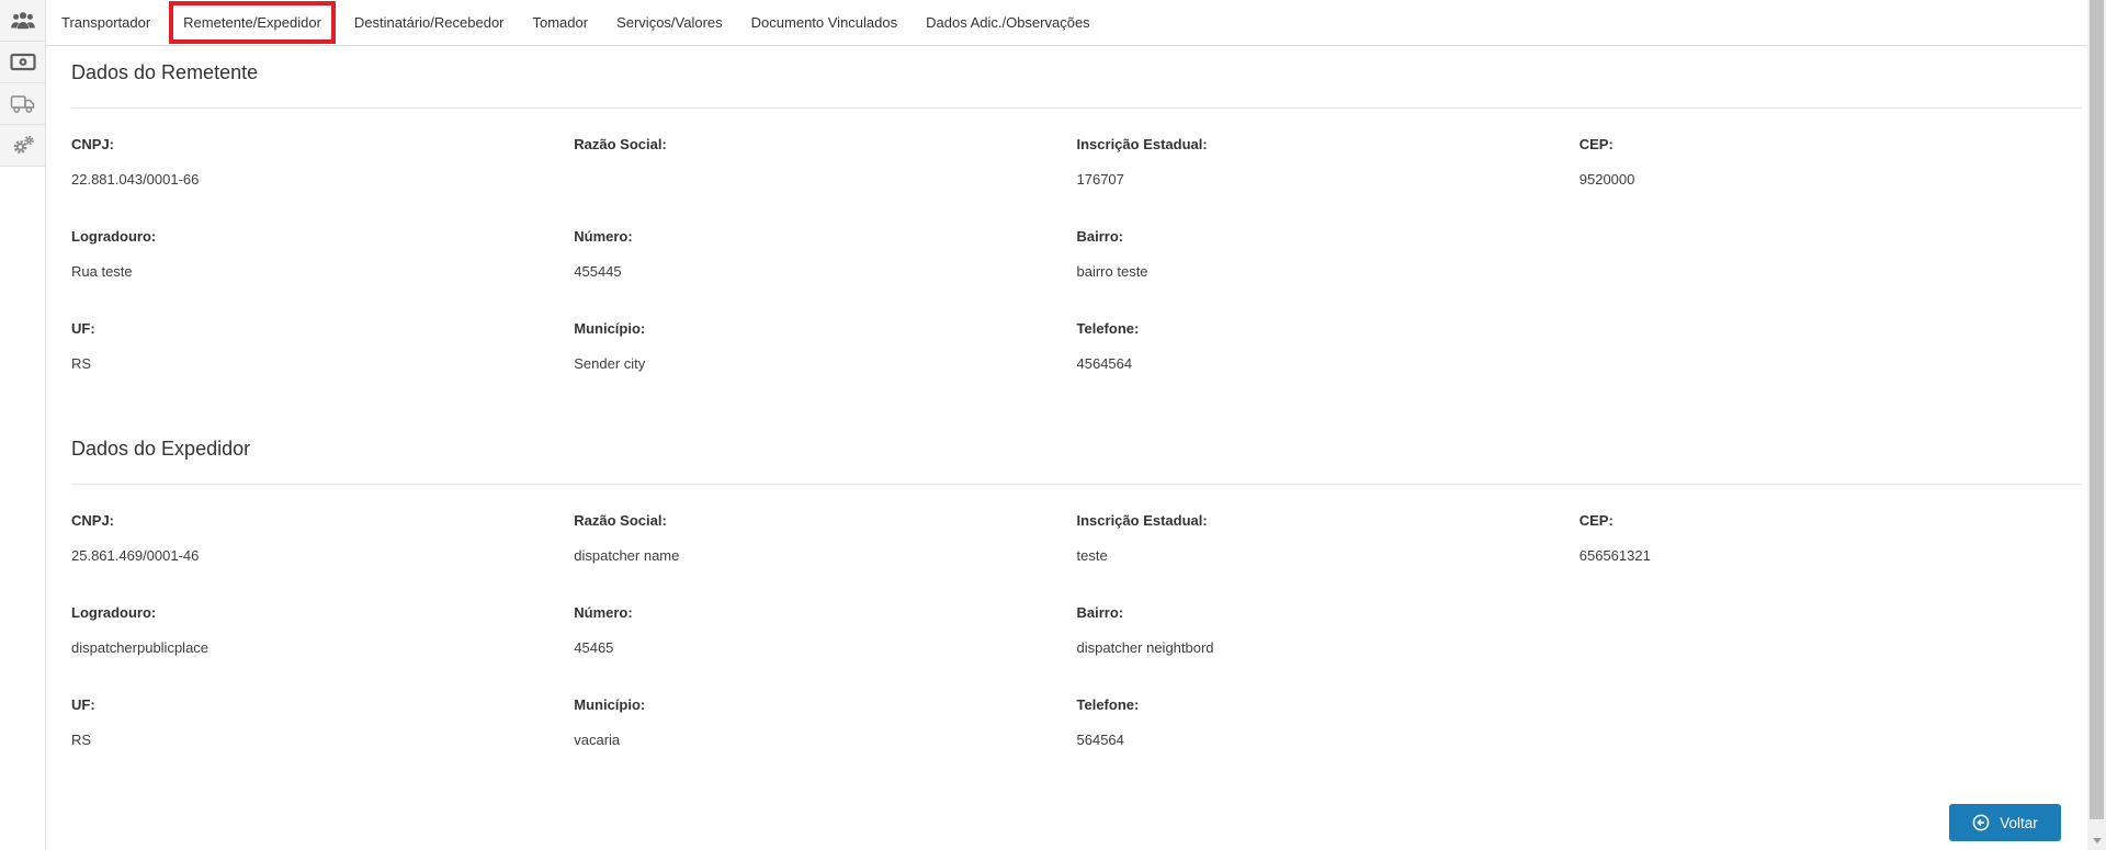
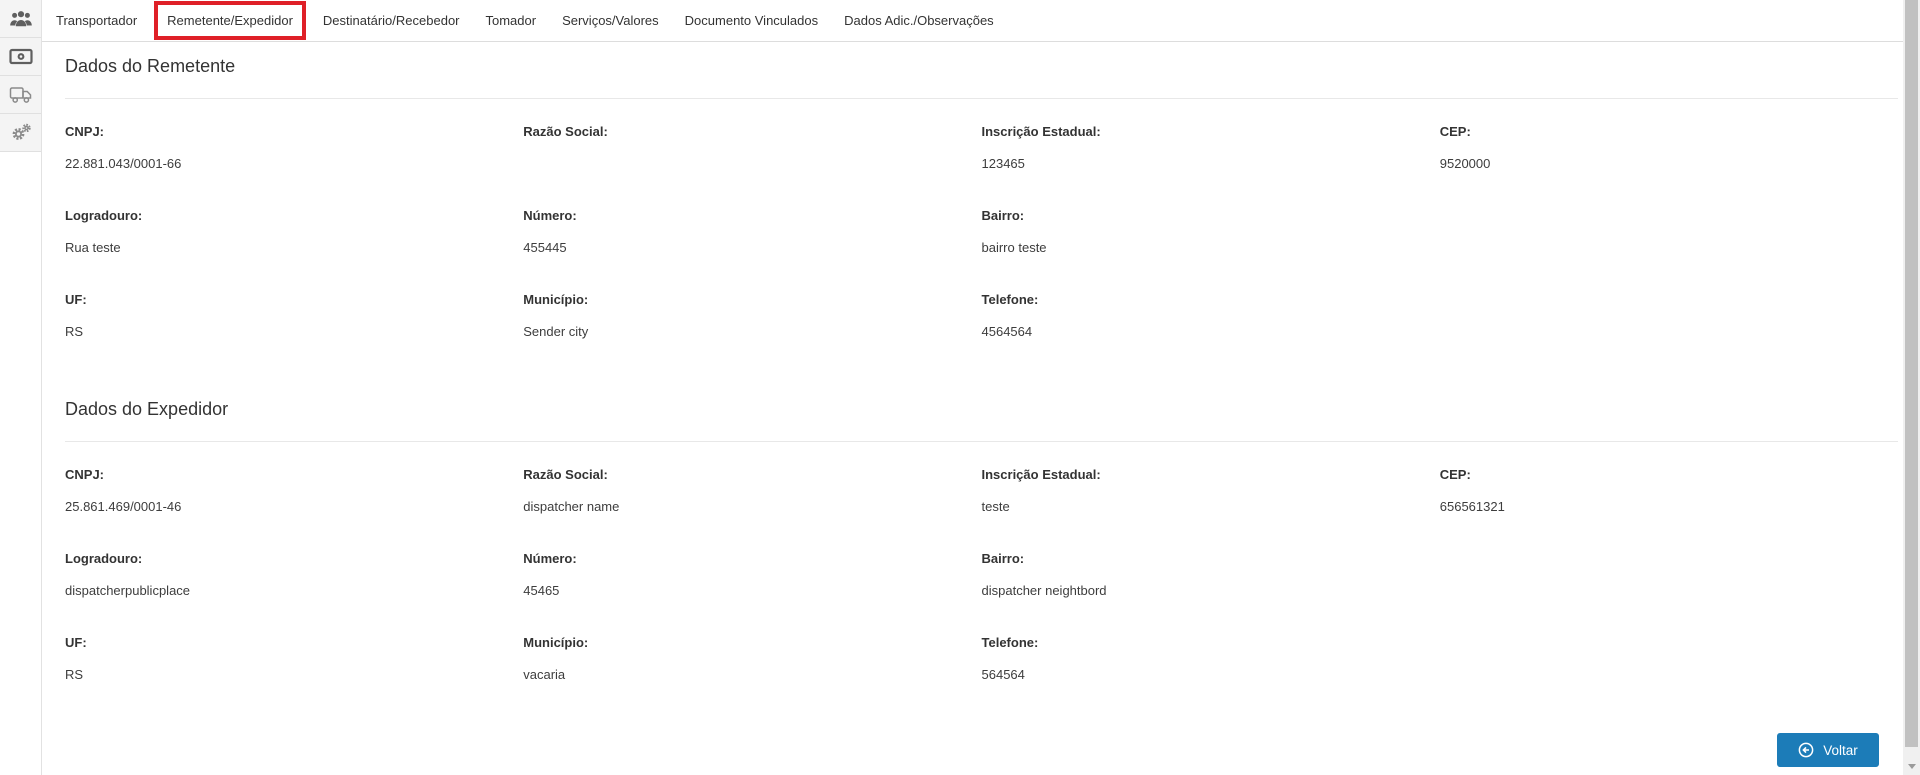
  Transportador
  Remetente/Expedidor
  Destinatário/Recebedor
  Tomador
  Serviços/Valores
  Documento Vinculados
  Dados Adic./Observações
  Dados do Remetente
  CNPJ:
  22.881.043/0001-66
  Razão Social:
  Inscrição Estadual:
- 176707
+ 123465
  CEP:
  9520000
  Logradouro:
  Rua teste
  Número:
  455445
  Bairro:
  bairro teste
  UF:
  RS
  Município:
  Sender city
  Telefone:
  4564564
  Dados do Expedidor
  CNPJ:
  25.861.469/0001-46
  Razão Social:
  dispatcher name
  Inscrição Estadual:
  teste
  CEP:
  656561321
  Logradouro:
  dispatcherpublicplace
  Número:
  45465
  Bairro:
  dispatcher neightbord
  UF:
  RS
  Município:
  vacaria
  Telefone:
  564564
  Voltar
